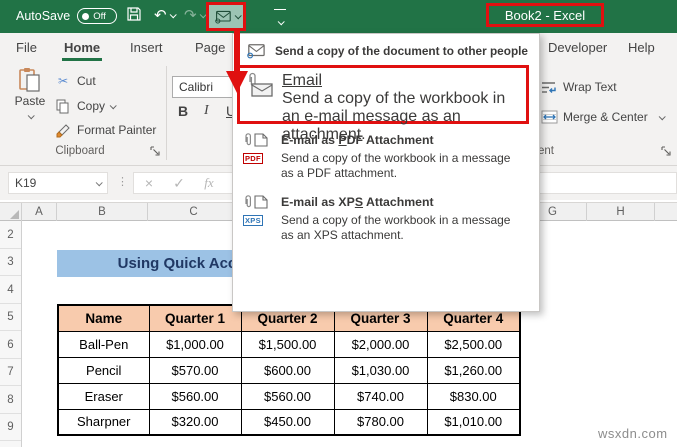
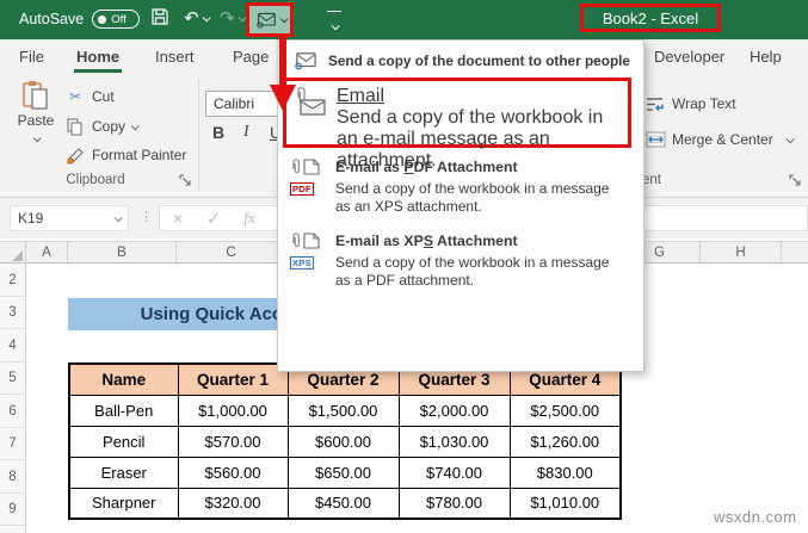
  AutoSave
  Off
  ↶
  ↷
  Book2 - Excel
  File
  Home
  Insert
  Page
  Developer
  Help
  Paste
  ✂
  Cut
  Copy
  Format Painter
  Clipboard
  Calibri
  B
  I
  Wrap Text
  Merge & Center
  ent
  K19
  ⋮
  ×
  ✓
  fx
  A
  B
  C
  G
  H
  2
  3
  4
  5
  6
  7
  8
  9
  Name	Quarter 1	Quarter 2	Quarter 3	Quarter 4
  Ball-Pen	$1,000.00	$1,500.00	$2,000.00	$2,500.00
  Pencil	$570.00	$600.00	$1,030.00	$1,260.00
- Eraser	$560.00	$560.00	$740.00	$830.00
+ Eraser	$560.00	$650.00	$740.00	$830.00
  Sharpner	$320.00	$450.00	$780.00	$1,010.00
  wsxdn.com
  Send a copy of the document to other people
  Email
  Send a copy of the workbook in an e-mail message as an attachment.
  PDF
  E-mail as PDF Attachment
- Send a copy of the workbook in a message as a PDF attachment.
+ Send a copy of the workbook in a message as an XPS attachment.
  XPS
  E-mail as XPS Attachment
- Send a copy of the workbook in a message as an XPS attachment.
+ Send a copy of the workbook in a message as a PDF attachment.
